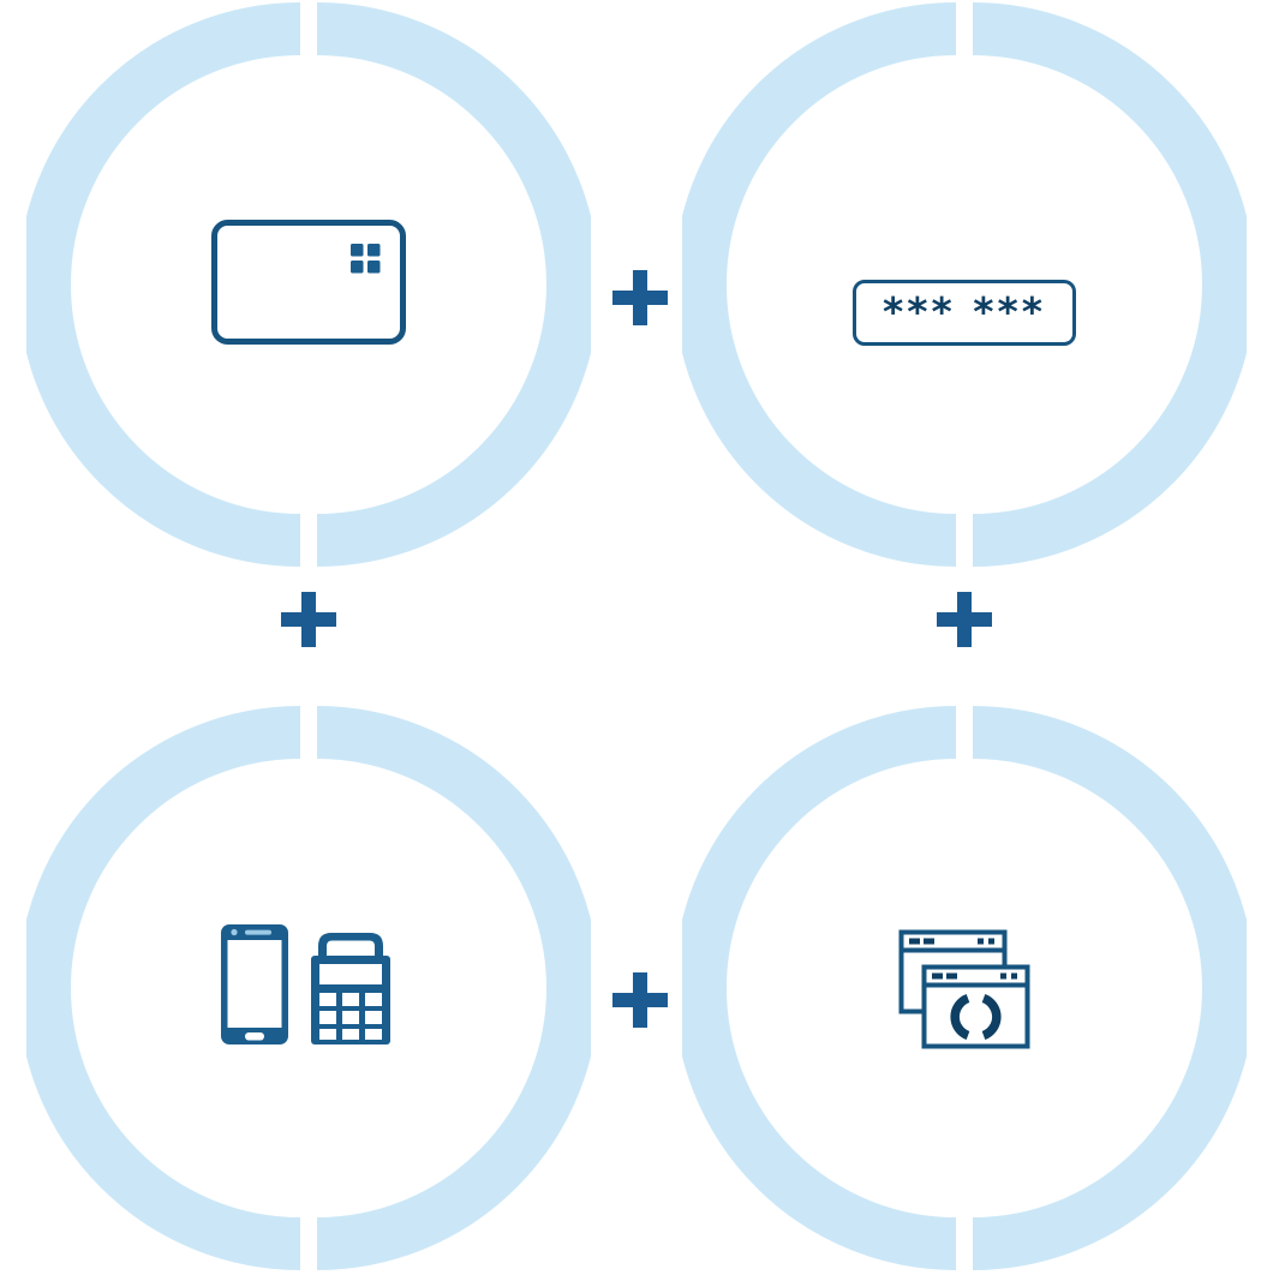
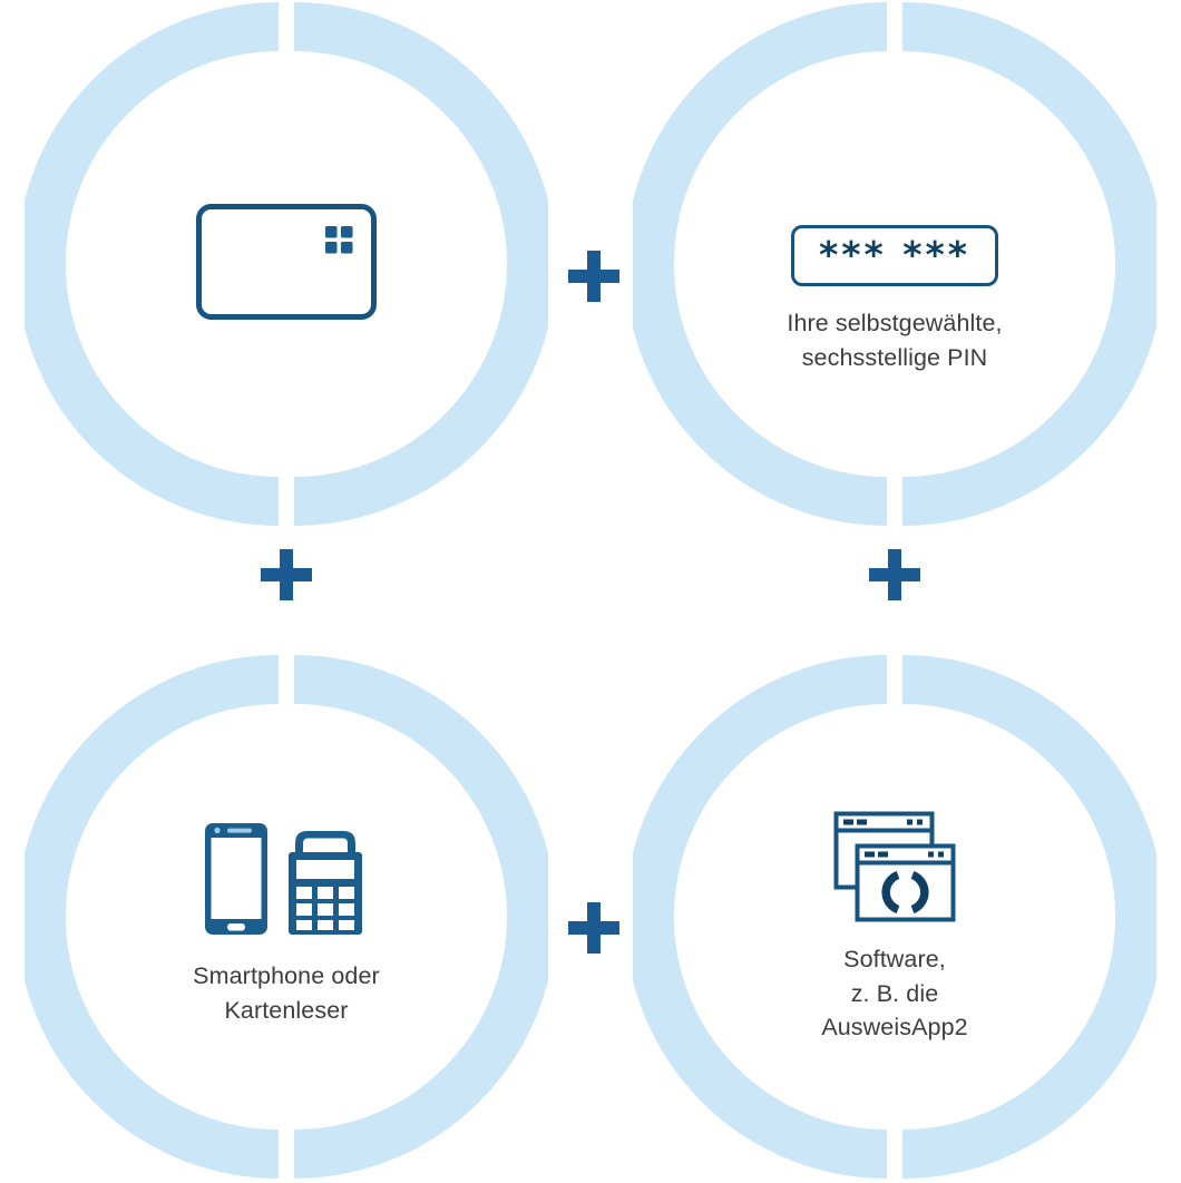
  *** ***
+ Ihre selbstgewählte,
+ sechsstellige PIN
+ Smartphone oder
+ Kartenleser
+ Software,
+ z. B. die
+ AusweisApp2
